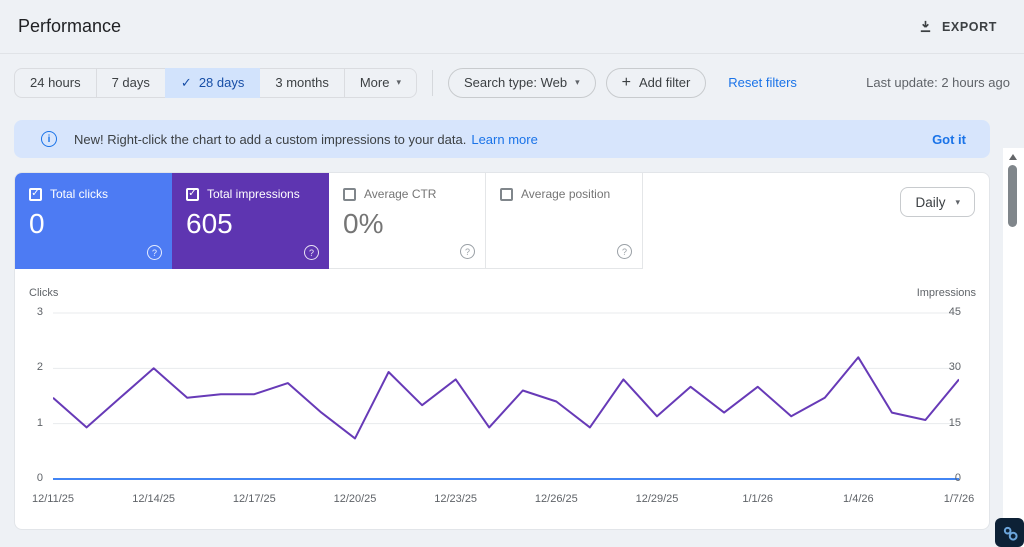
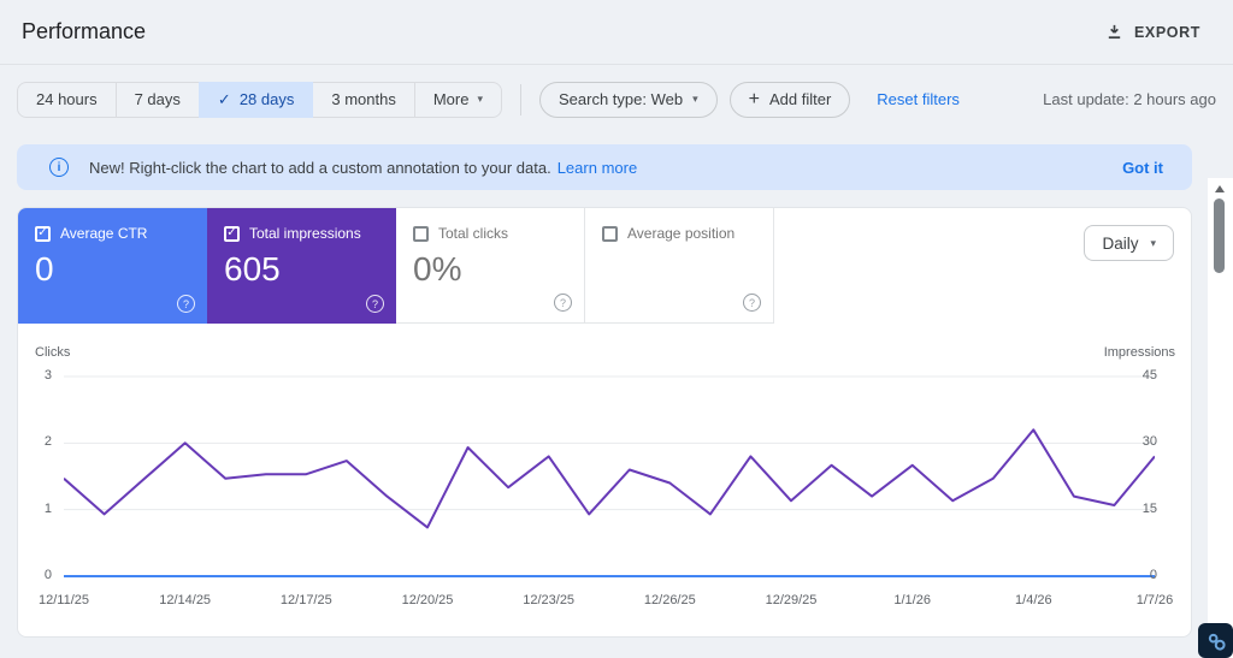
  Performance
  EXPORT
  24 hours
  7 days
  ✓
  28 days
  3 months
  More
  ▾
  Search type: Web
  ▾
  +
  Add filter
  Reset filters
  Last update: 2 hours ago
  i
- New! Right-click the chart to add a custom impressions to your data.
+ New! Right-click the chart to add a custom annotation to your data.
  Learn more
  Got it
  ✓
- Total clicks
+ Average CTR
  0
  ?
  ✓
  Total impressions
  605
  ?
- Average CTR
+ Total clicks
  0%
  ?
  Average position
  ?
  Daily
  ▾
  Clicks
  Impressions
  0
  1
  2
  3
  0
  15
  30
  45
  12/11/25
  12/14/25
  12/17/25
  12/20/25
  12/23/25
  12/26/25
  12/29/25
  1/1/26
  1/4/26
  1/7/26
